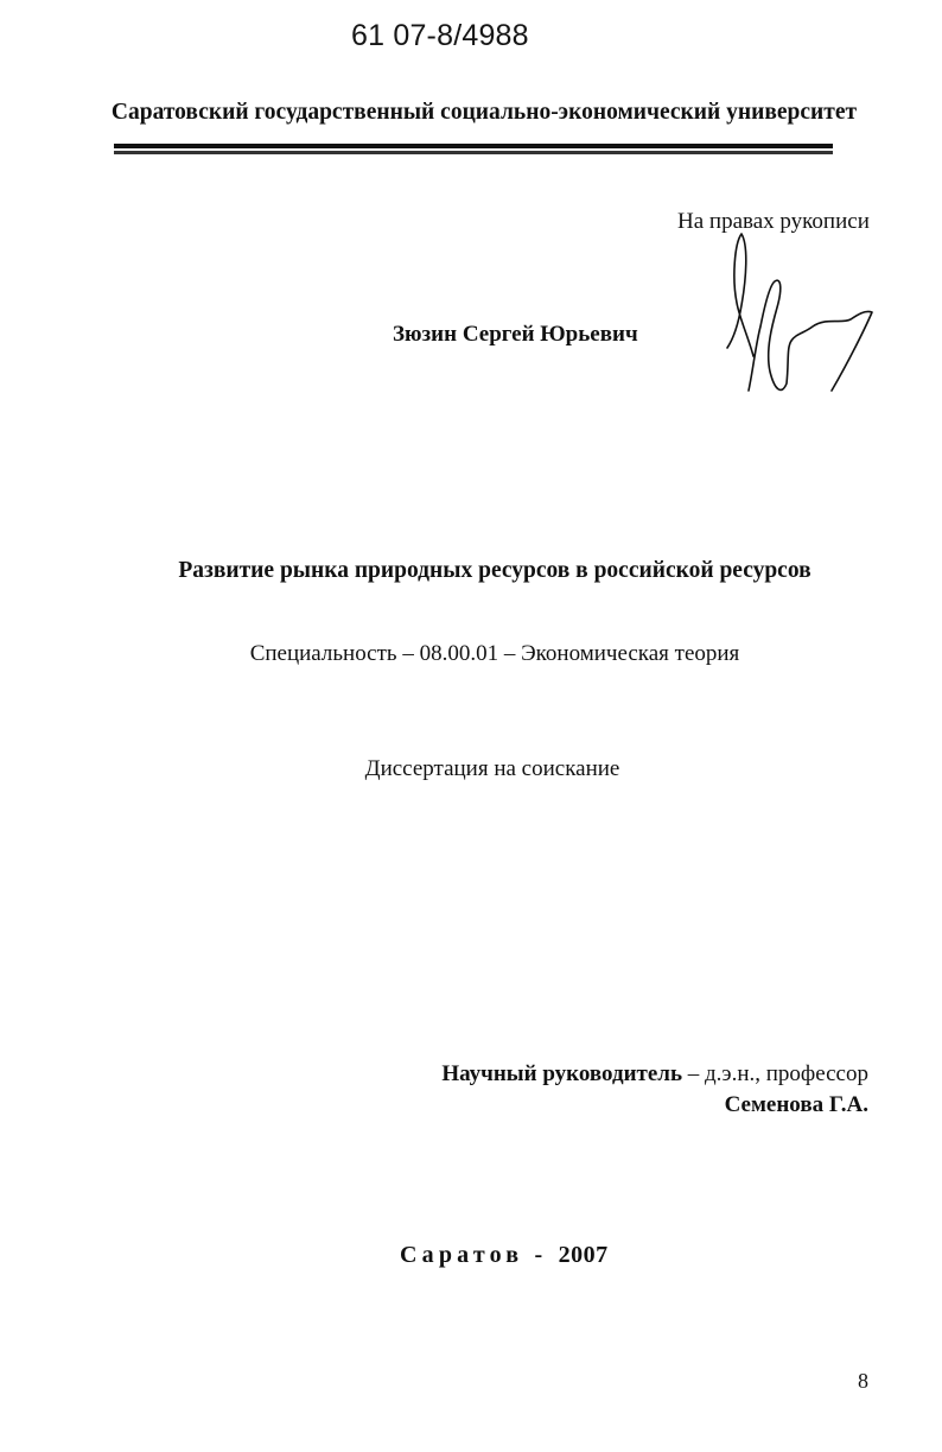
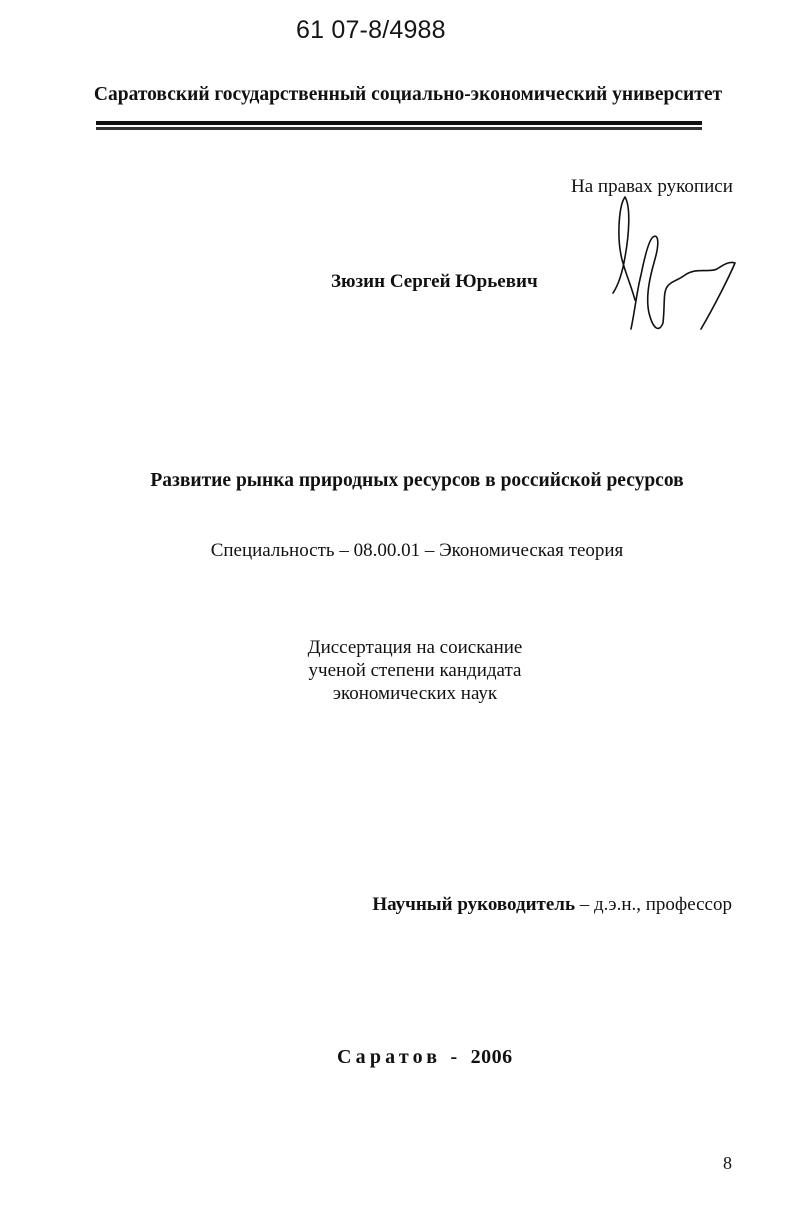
  61 07-8/4988
  Саратовский государственный социально-экономический университет
  На правах рукописи
  Зюзин Сергей Юрьевич
  Развитие рынка природных ресурсов в российской ресурсов
  Специальность – 08.00.01 – Экономическая теория
  Диссертация на соискание
+ ученой степени кандидата
+ экономических наук
  Научный руководитель – д.э.н., профессор
- Семенова Г.А.
- Саратов - 2007
+ Саратов - 2006
  8
